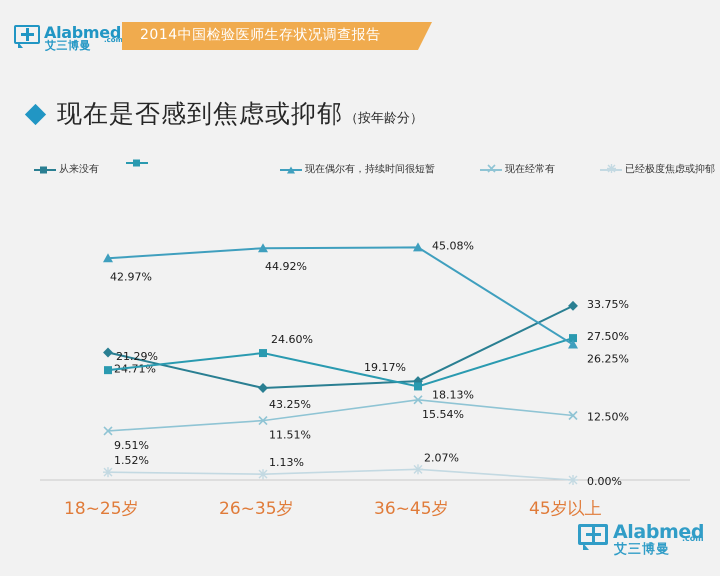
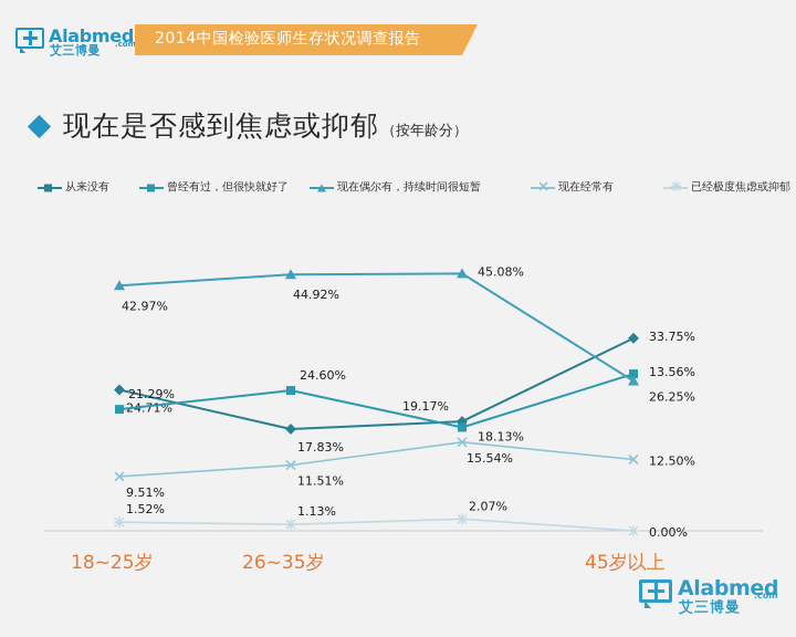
  Alabmed
  艾三博曼
  .com
  2014中国检验医师生存状况调查报告
  现在是否感到焦虑或抑郁
  （按年龄分）
  从来没有
+ 曾经有过，但很快就好了
  现在偶尔有，持续时间很短暂
  现在经常有
  已经极度焦虑或抑郁
- 43.25%
+ 17.83%
  19.17%
  33.75%
  21.29%
  24.60%
  18.13%
- 27.50%
+ 13.56%
  42.97%
  44.92%
  45.08%
  26.25%
  9.51%
  11.51%
  15.54%
  12.50%
  1.52%
  1.13%
  2.07%
  0.00%
  18~25岁
  26~35岁
- 36~45岁
  45岁以上
  Alabmed
  艾三博曼
  .com
